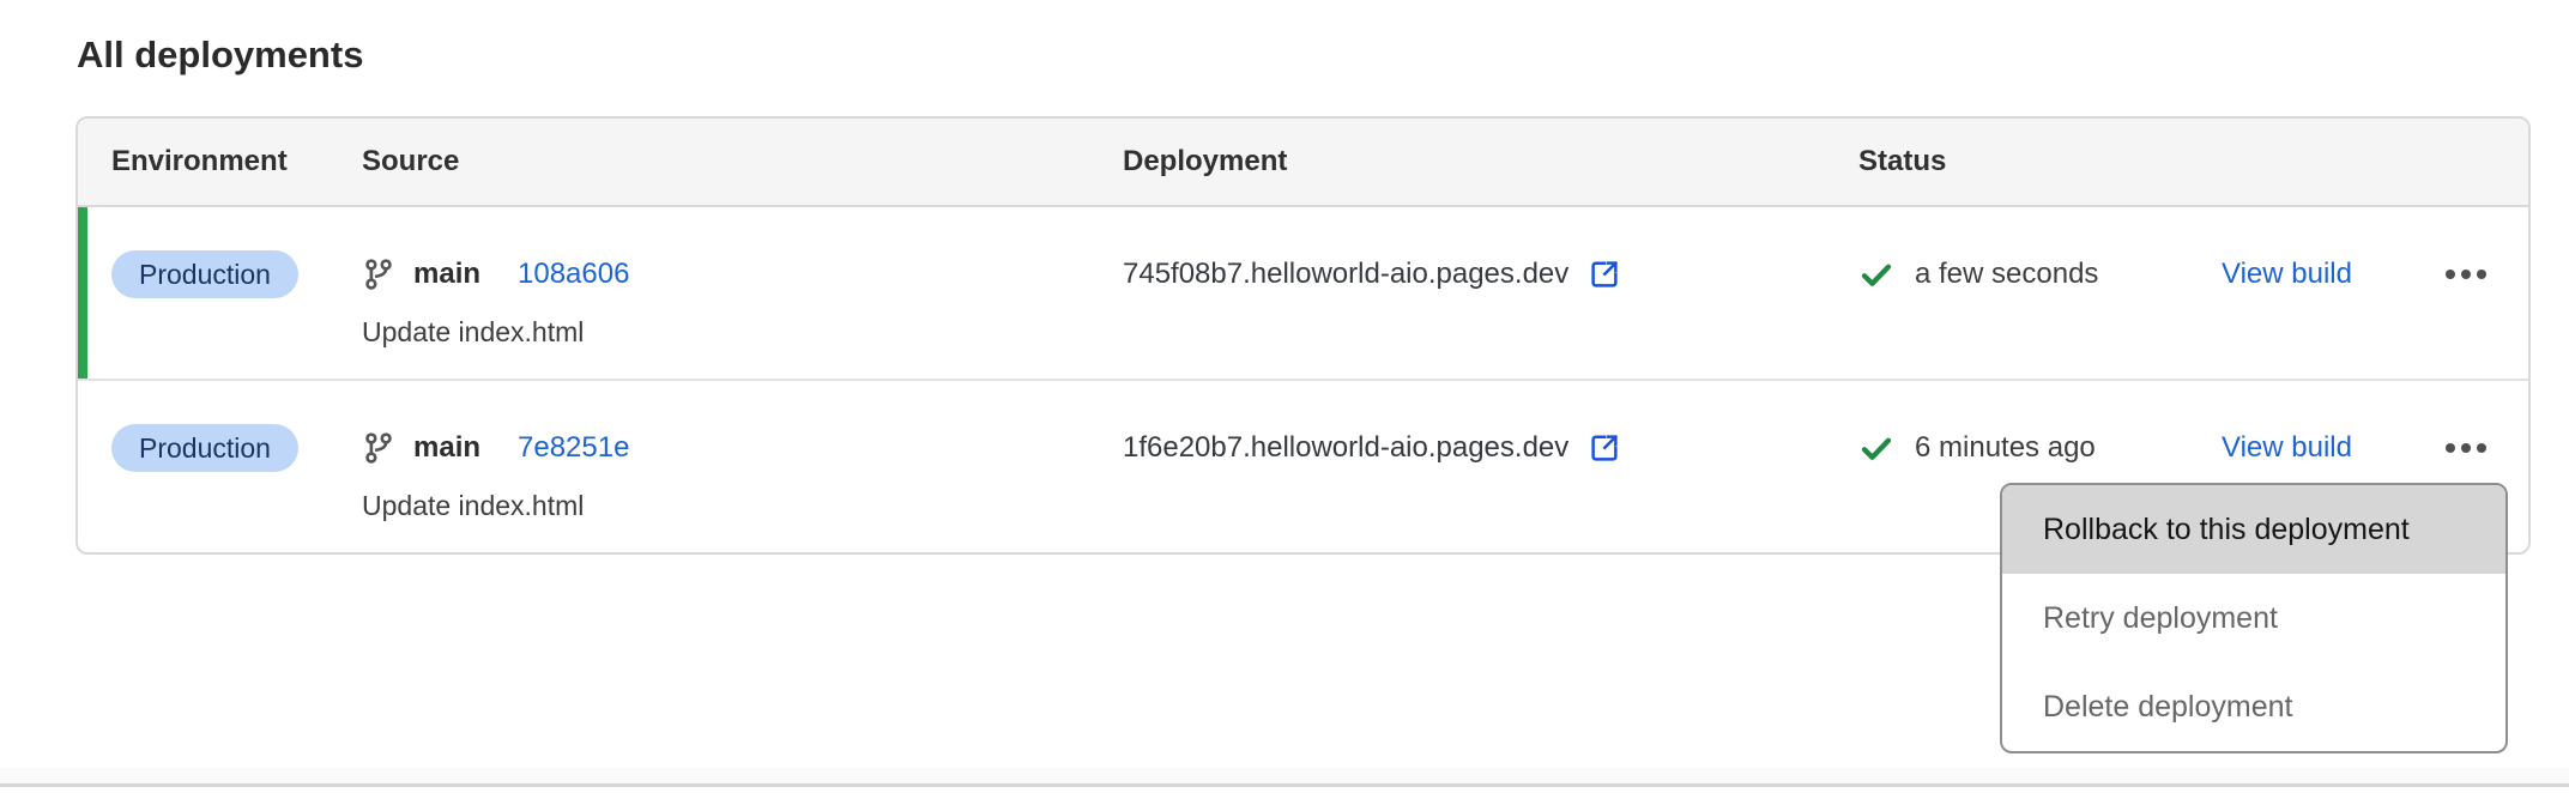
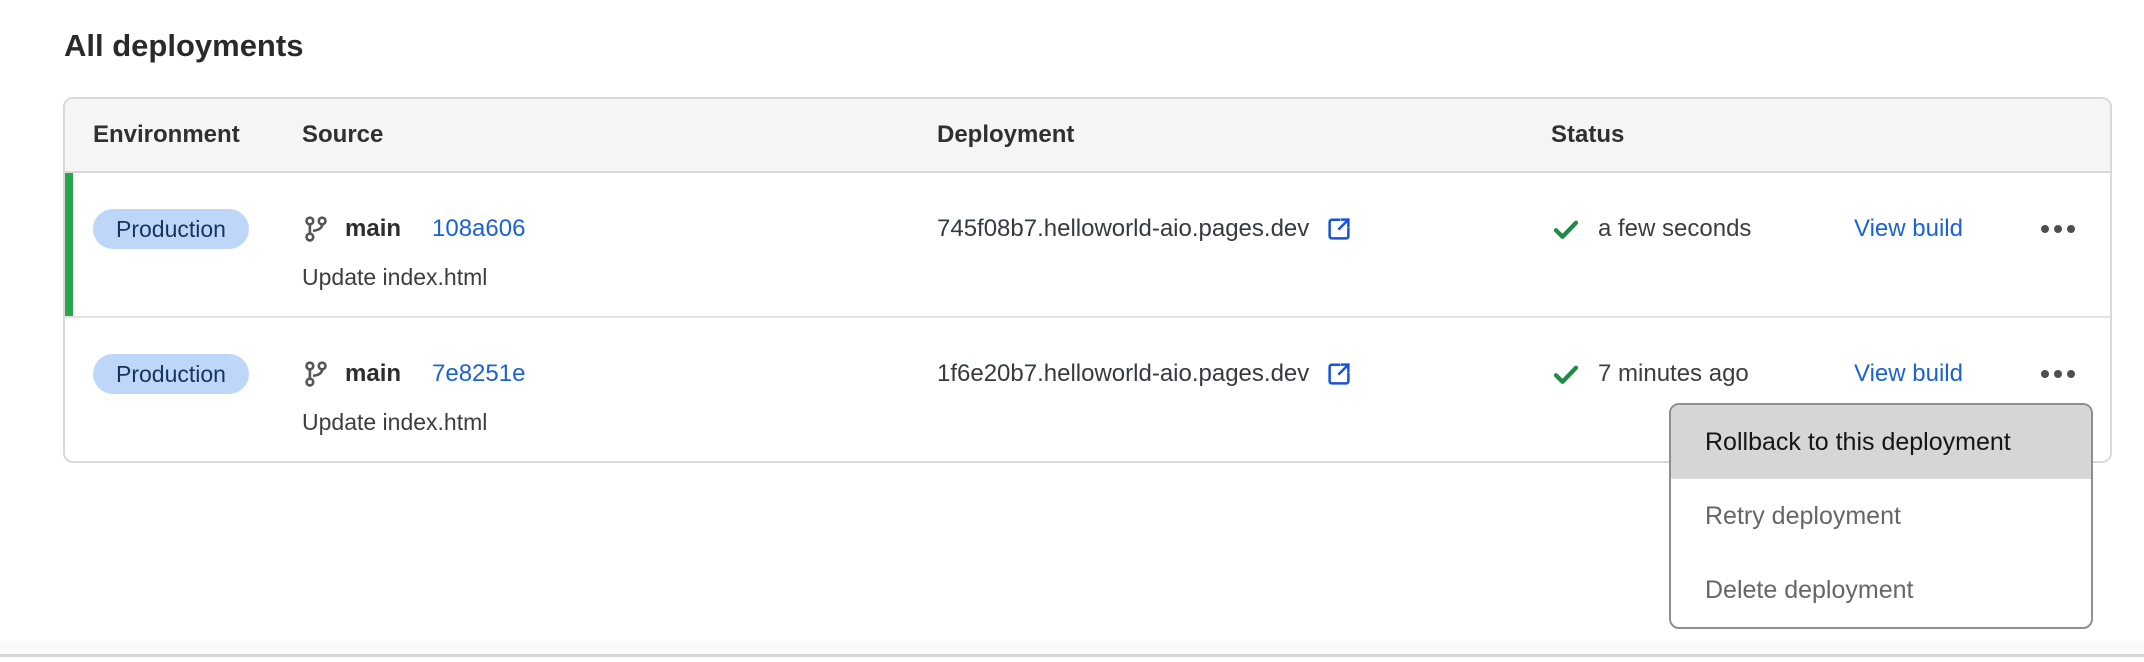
  All deployments
  Environment
  Source
  Deployment
  Status
  Production
  main
  108a606
  Update index.html
  745f08b7.helloworld-aio.pages.dev
  a few seconds
  View build
  Production
  main
  7e8251e
  Update index.html
  1f6e20b7.helloworld-aio.pages.dev
- 6 minutes ago
+ 7 minutes ago
  View build
  Rollback to this deployment
  Retry deployment
  Delete deployment
